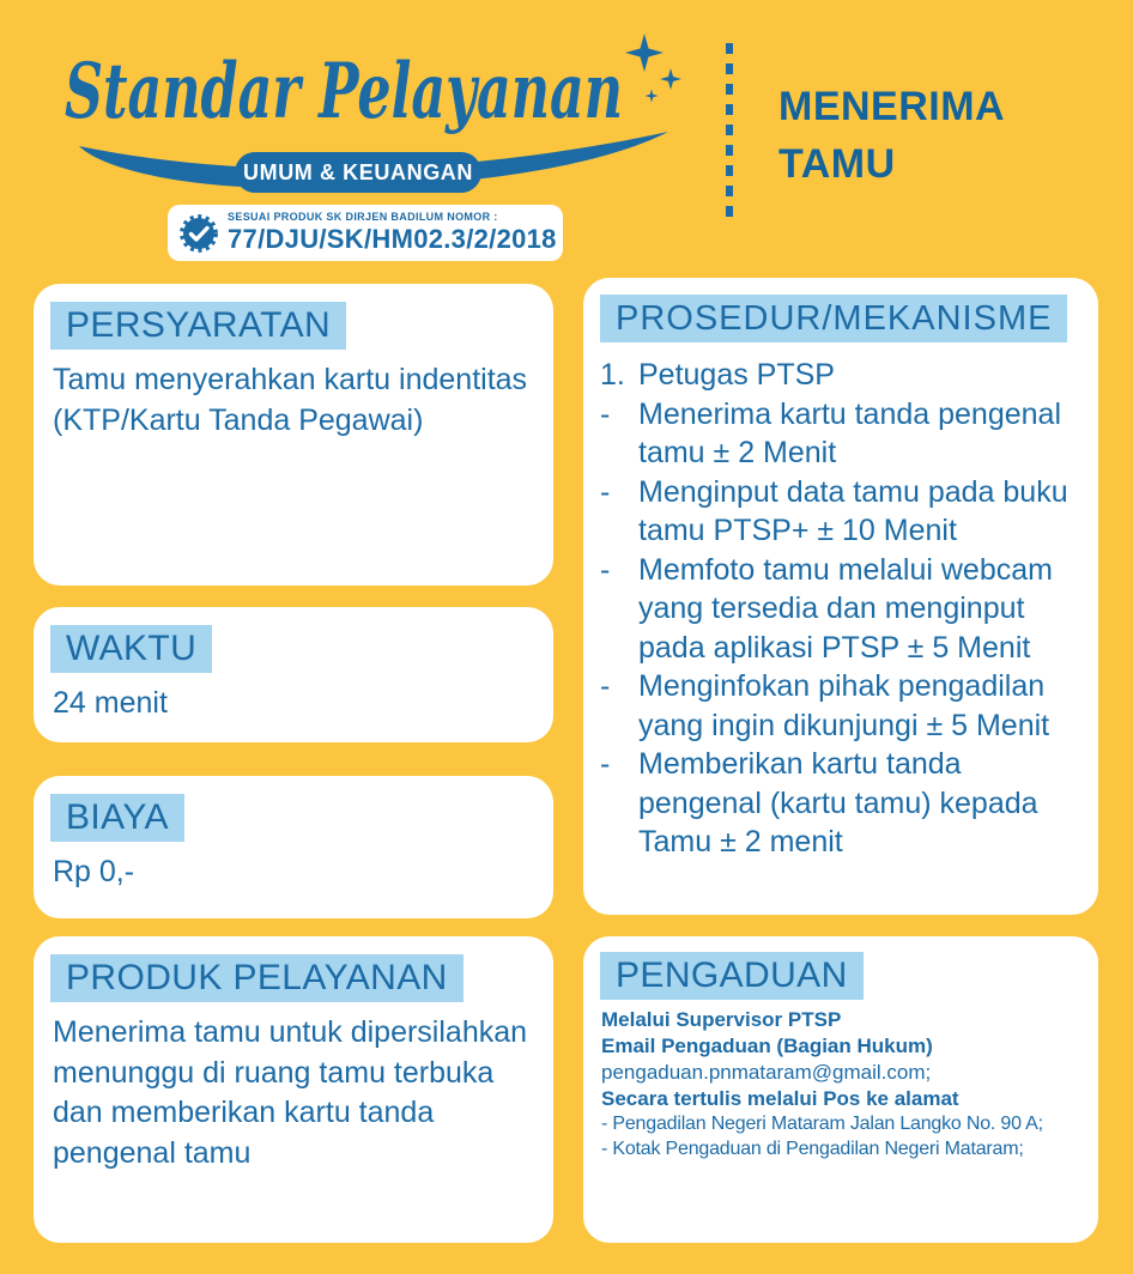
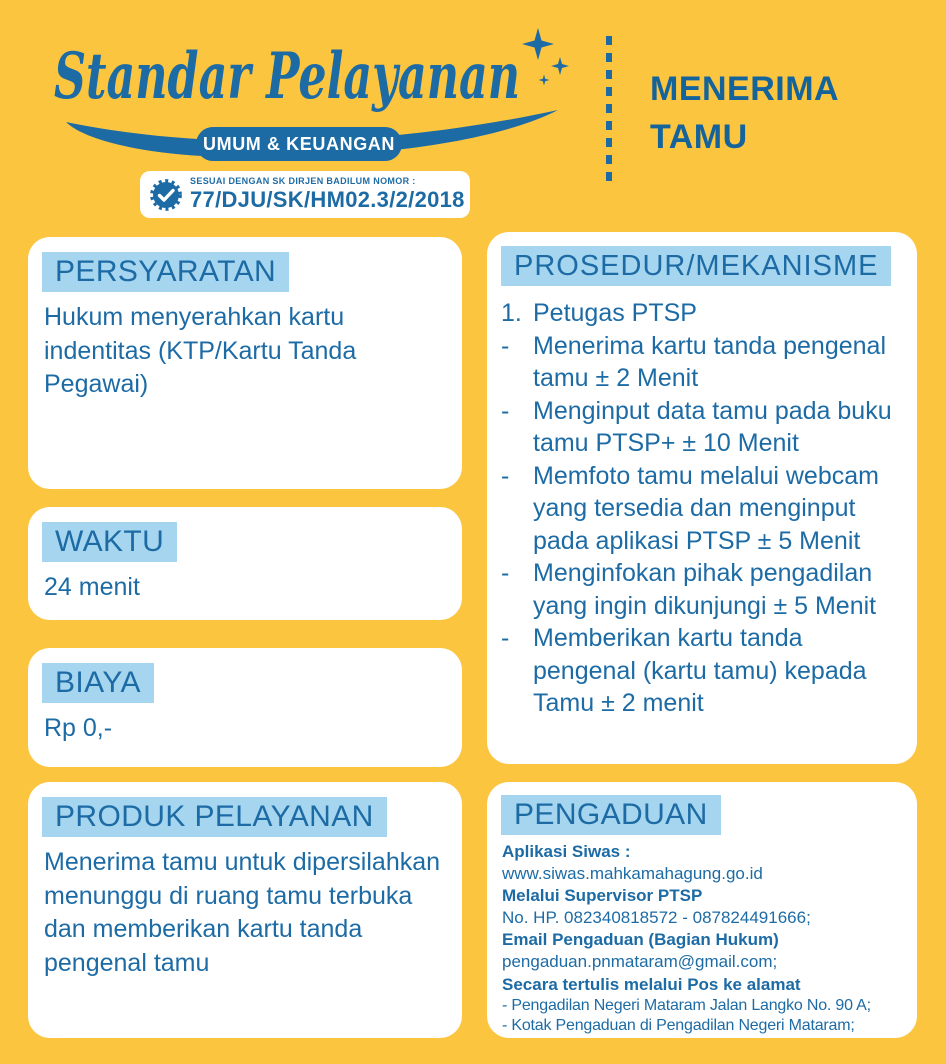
  Standar Pelayanan
  UMUM & KEUANGAN
- SESUAI PRODUK SK DIRJEN BADILUM NOMOR :
+ SESUAI DENGAN SK DIRJEN BADILUM NOMOR :
  77/DJU/SK/HM02.3/2/2018
  MENERIMA
  TAMU
  PERSYARATAN
- Tamu menyerahkan kartu indentitas (KTP/Kartu Tanda Pegawai)
+ Hukum menyerahkan kartu indentitas (KTP/Kartu Tanda Pegawai)
  WAKTU
  24 menit
  BIAYA
  Rp 0,-
  PRODUK PELAYANAN
  Menerima tamu untuk dipersilahkan menunggu di ruang tamu terbuka dan memberikan kartu tanda pengenal tamu
  PROSEDUR/MEKANISME
  1.
  Petugas PTSP
  -
  Menerima kartu tanda pengenal tamu ± 2 Menit
  -
  Menginput data tamu pada buku tamu PTSP+ ± 10 Menit
  -
  Memfoto tamu melalui webcam yang tersedia dan menginput pada aplikasi PTSP ± 5 Menit
  -
  Menginfokan pihak pengadilan yang ingin dikunjungi ± 5 Menit
  -
  Memberikan kartu tanda pengenal (kartu tamu) kepada Tamu ± 2 menit
  PENGADUAN
+ Aplikasi Siwas :
+ www.siwas.mahkamahagung.go.id
  Melalui Supervisor PTSP
+ No. HP. 082340818572 - 087824491666;
  Email Pengaduan (Bagian Hukum)
  pengaduan.pnmataram@gmail.com;
  Secara tertulis melalui Pos ke alamat
  - Pengadilan Negeri Mataram Jalan Langko No. 90 A;
  - Kotak Pengaduan di Pengadilan Negeri Mataram;
